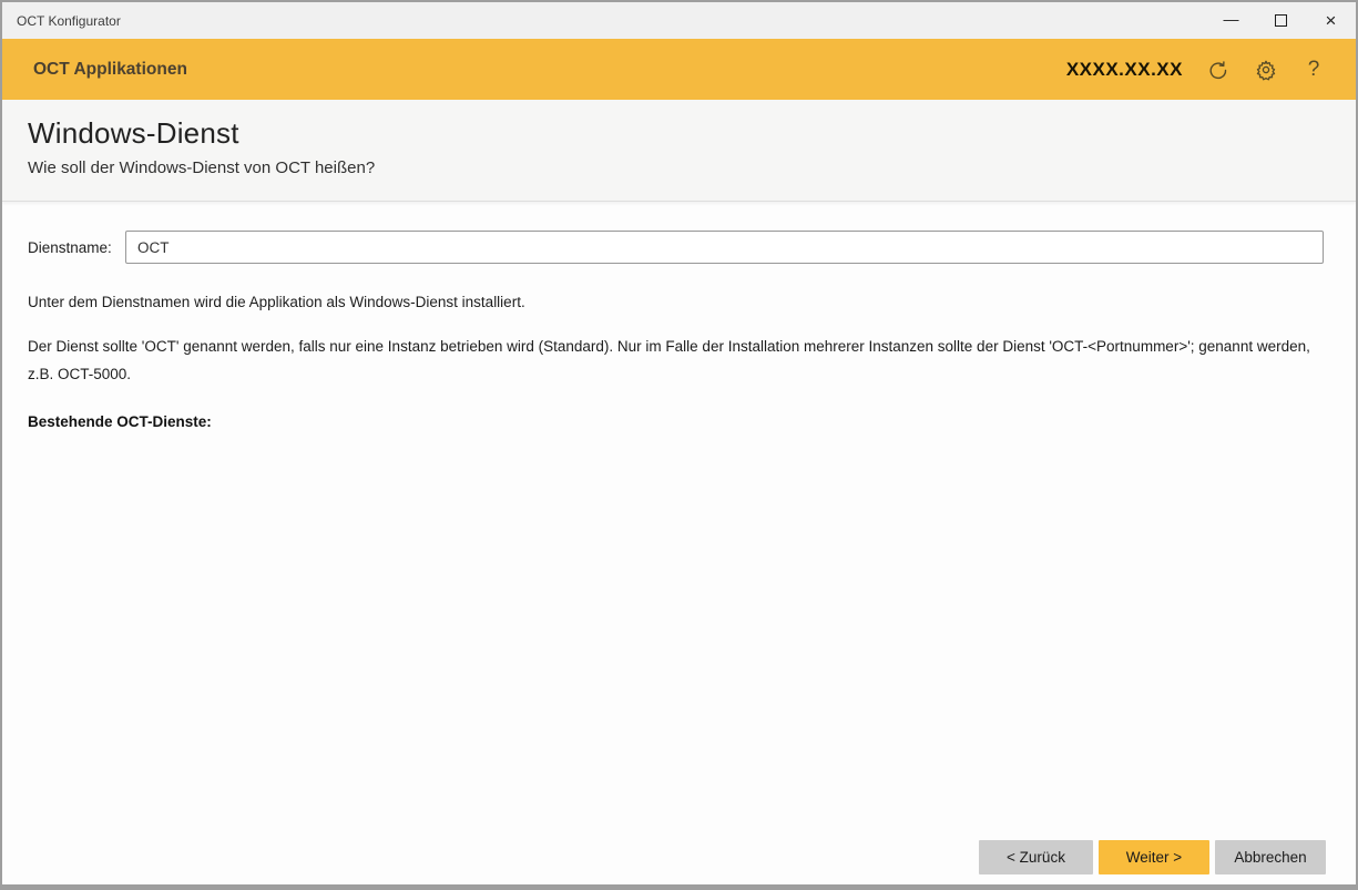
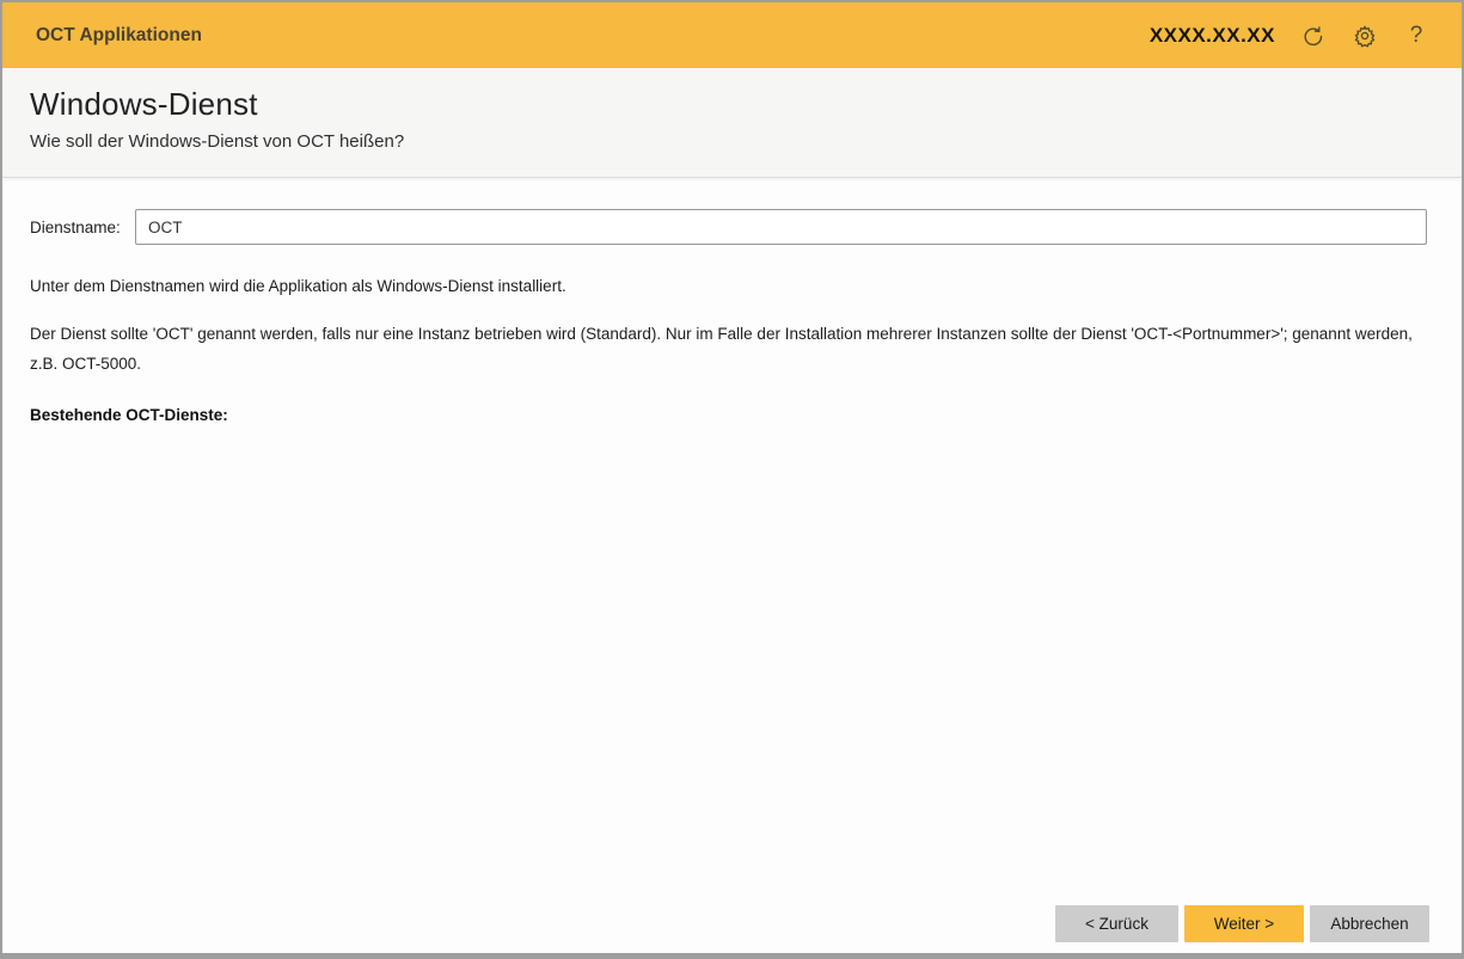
- OCT Konfigurator
- —
- ×
  OCT Applikationen
  XXXX.XX.XX
  ?
  Windows-Dienst
  Wie soll der Windows-Dienst von OCT heißen?
  Dienstname:
  OCT
  Unter dem Dienstnamen wird die Applikation als Windows-Dienst installiert.
  Der Dienst sollte 'OCT' genannt werden, falls nur eine Instanz betrieben wird (Standard). Nur im Falle der Installation mehrerer Instanzen sollte der Dienst 'OCT-<Portnummer>'; genannt werden, z.B. OCT-5000.
  Bestehende OCT-Dienste:
  < Zurück
  Weiter >
  Abbrechen
